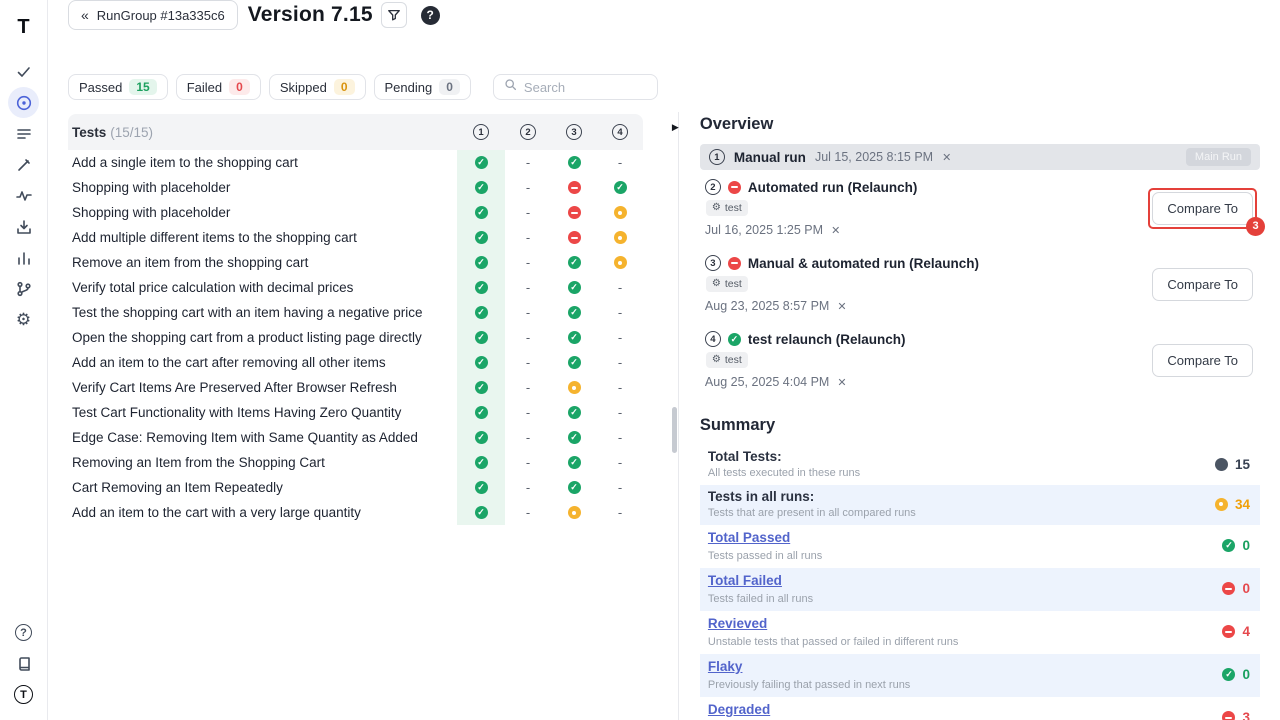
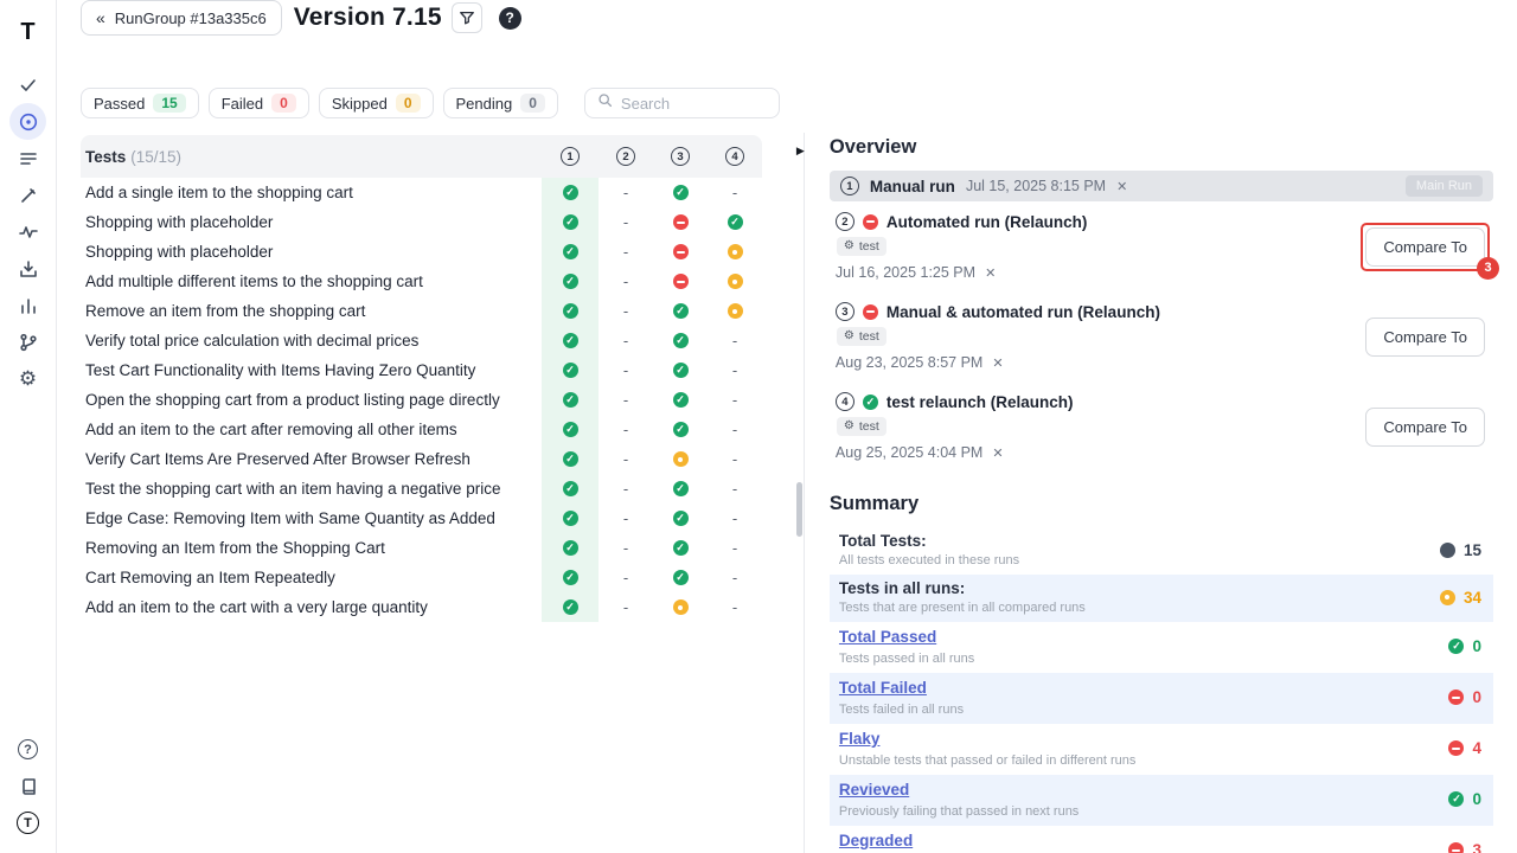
  T
  ⚙
  ?
  T
  «
  RunGroup #13a335c6
  Version 7.15
  ?
  Passed
  15
  Failed
  0
  Skipped
  0
  Pending
  0
  Search
  Tests (15/15)
  1
  2
  3
  4
  Add a single item to the shopping cart
  Shopping with placeholder
  Shopping with placeholder
  Add multiple different items to the shopping cart
  Remove an item from the shopping cart
  Verify total price calculation with decimal prices
- Test the shopping cart with an item having a negative price
+ Test Cart Functionality with Items Having Zero Quantity
  Open the shopping cart from a product listing page directly
  Add an item to the cart after removing all other items
  Verify Cart Items Are Preserved After Browser Refresh
- Test Cart Functionality with Items Having Zero Quantity
+ Test the shopping cart with an item having a negative price
  Edge Case: Removing Item with Same Quantity as Added
  Removing an Item from the Shopping Cart
  Cart Removing an Item Repeatedly
  Add an item to the cart with a very large quantity
  ▶
  Overview
  1
  Manual run
  Jul 15, 2025 8:15 PM
  ✕
  Main Run
  2
  Automated run (Relaunch)
  ⚙
  test
  Jul 16, 2025 1:25 PM
  ✕
  Compare To
  3
  3
  Manual & automated run (Relaunch)
  ⚙
  test
  Aug 23, 2025 8:57 PM
  ✕
  Compare To
  4
  test relaunch (Relaunch)
  ⚙
  test
  Aug 25, 2025 4:04 PM
  ✕
  Compare To
  Summary
  Total Tests:
  All tests executed in these runs
  15
  Tests in all runs:
  Tests that are present in all compared runs
  34
  Total Passed
  Tests passed in all runs
  0
  Total Failed
  Tests failed in all runs
  0
- Revieved
+ Flaky
  Unstable tests that passed or failed in different runs
  4
- Flaky
+ Revieved
  Previously failing that passed in next runs
  0
  Degraded
  3
